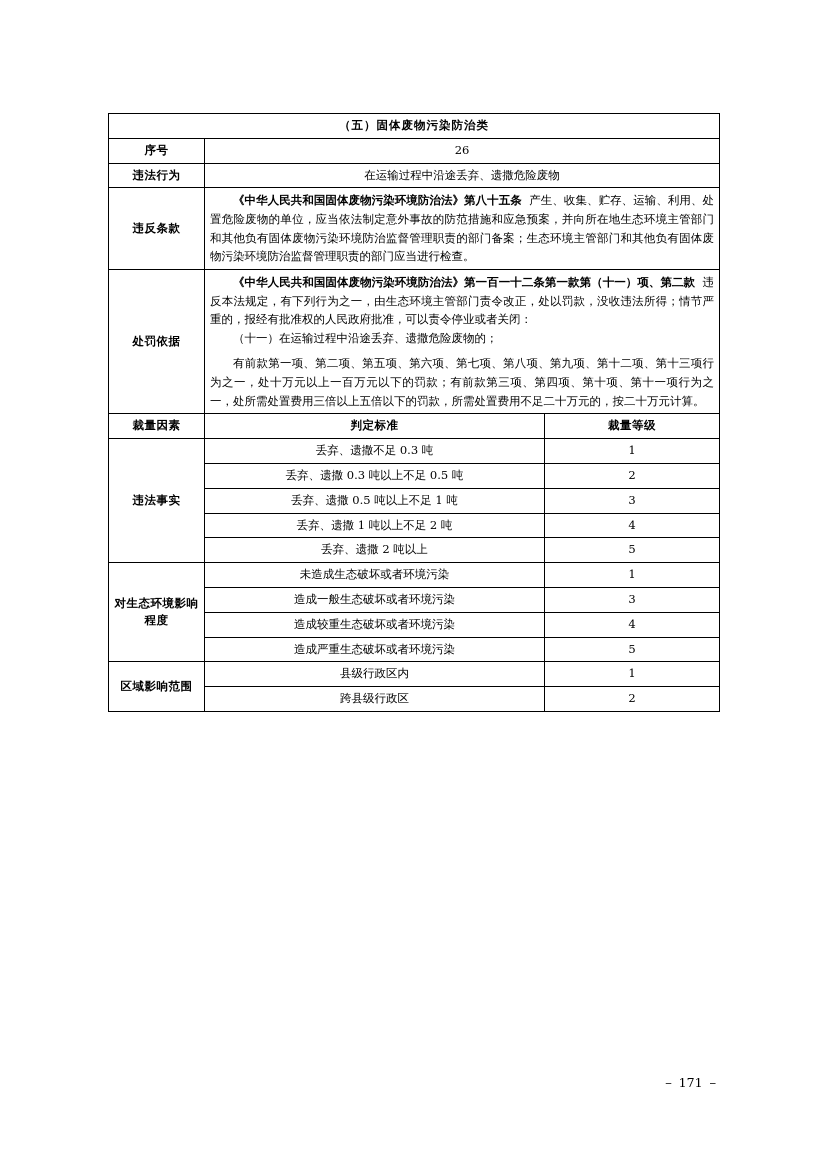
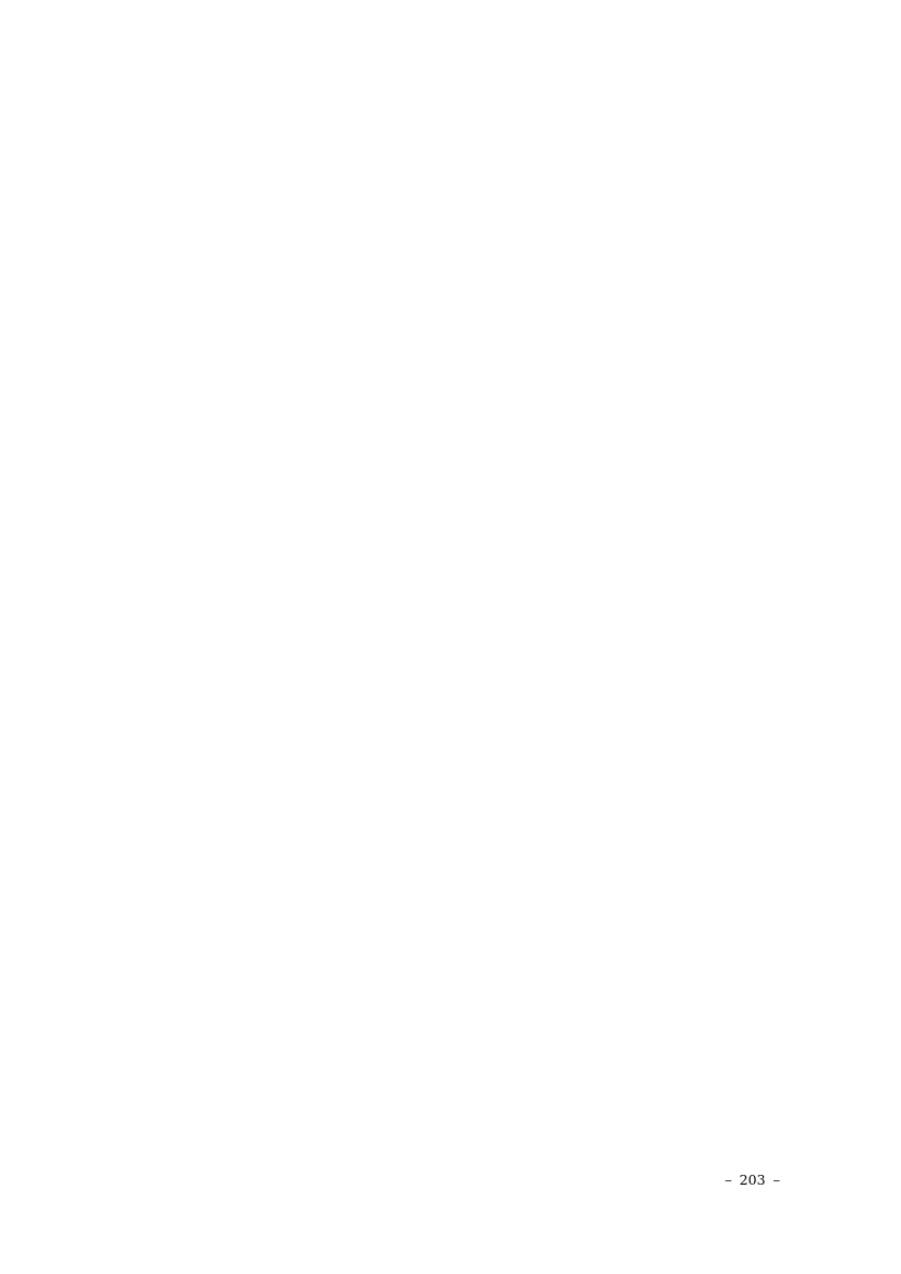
- （五）固体废物污染防治类
- 序号	26
- 违法行为	在运输过程中沿途丢弃、遗撒危险废物
- 违反条款	《中华人民共和国固体废物污染环境防治法》第八十五条 产生、收集、贮存、运输、利用、处置危险废物的单位，应当依法制定意外事故的防范措施和应急预案，并向所在地生态环境主管部门和其他负有固体废物污染环境防治监督管理职责的部门备案；生态环境主管部门和其他负有固体废物污染环境防治监督管理职责的部门应当进行检查。
- 处罚依据	《中华人民共和国固体废物污染环境防治法》第一百一十二条第一款第（十一）项、第二款 违反本法规定，有下列行为之一，由生态环境主管部门责令改正，处以罚款，没收违法所得；情节严重的，报经有批准权的人民政府批准，可以责令停业或者关闭： （十一）在运输过程中沿途丢弃、遗撒危险废物的； 有前款第一项、第二项、第五项、第六项、第七项、第八项、第九项、第十二项、第十三项行为之一，处十万元以上一百万元以下的罚款；有前款第三项、第四项、第十项、第十一项行为之一，处所需处置费用三倍以上五倍以下的罚款，所需处置费用不足二十万元的，按二十万元计算。
- 裁量因素	判定标准	裁量等级
- 违法事实	丢弃、遗撒不足 0.3 吨	1
- 丢弃、遗撒 0.3 吨以上不足 0.5 吨	2
- 丢弃、遗撒 0.5 吨以上不足 1 吨	3
- 丢弃、遗撒 1 吨以上不足 2 吨	4
- 丢弃、遗撒 2 吨以上	5
- 对生态环境影响程度	未造成生态破坏或者环境污染	1
- 造成一般生态破坏或者环境污染	3
- 造成较重生态破坏或者环境污染	4
- 造成严重生态破坏或者环境污染	5
- 区域影响范围	县级行政区内	1
- 跨县级行政区	2
- － 171 －
+ － 203 －
